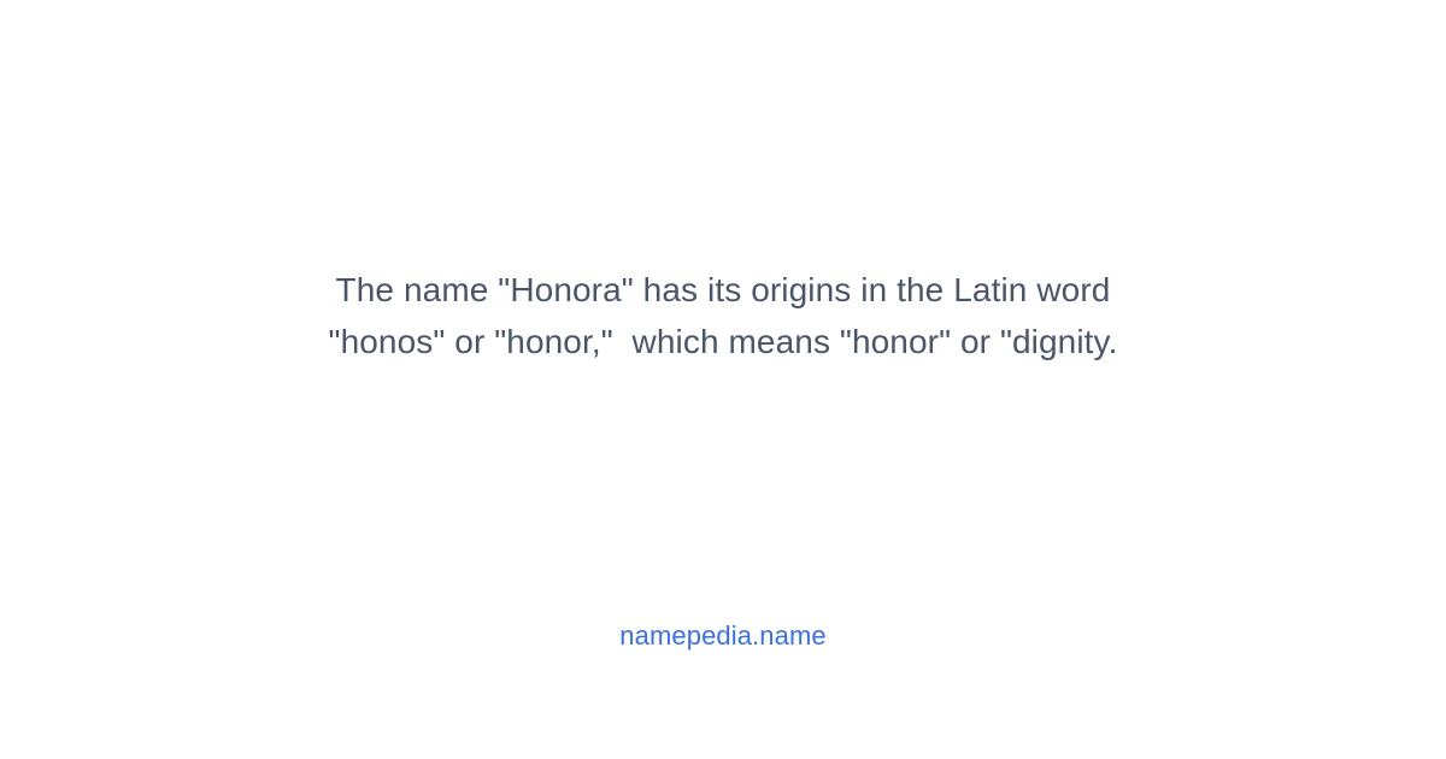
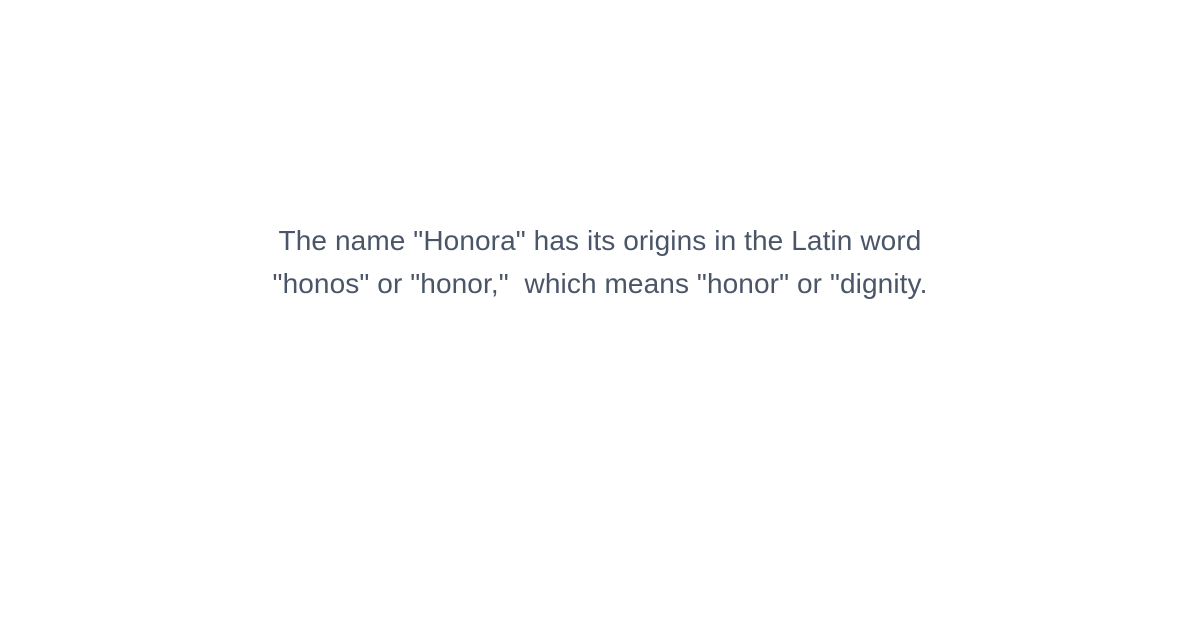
  The name "Honora" has its origins in the Latin word
  "honos" or "honor," which means "honor" or "dignity.
- namepedia.name
